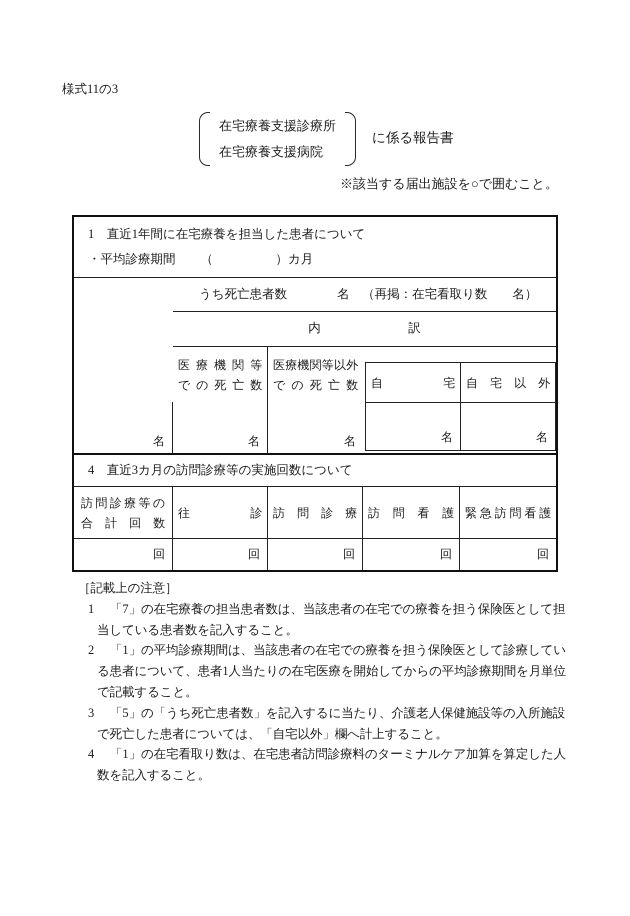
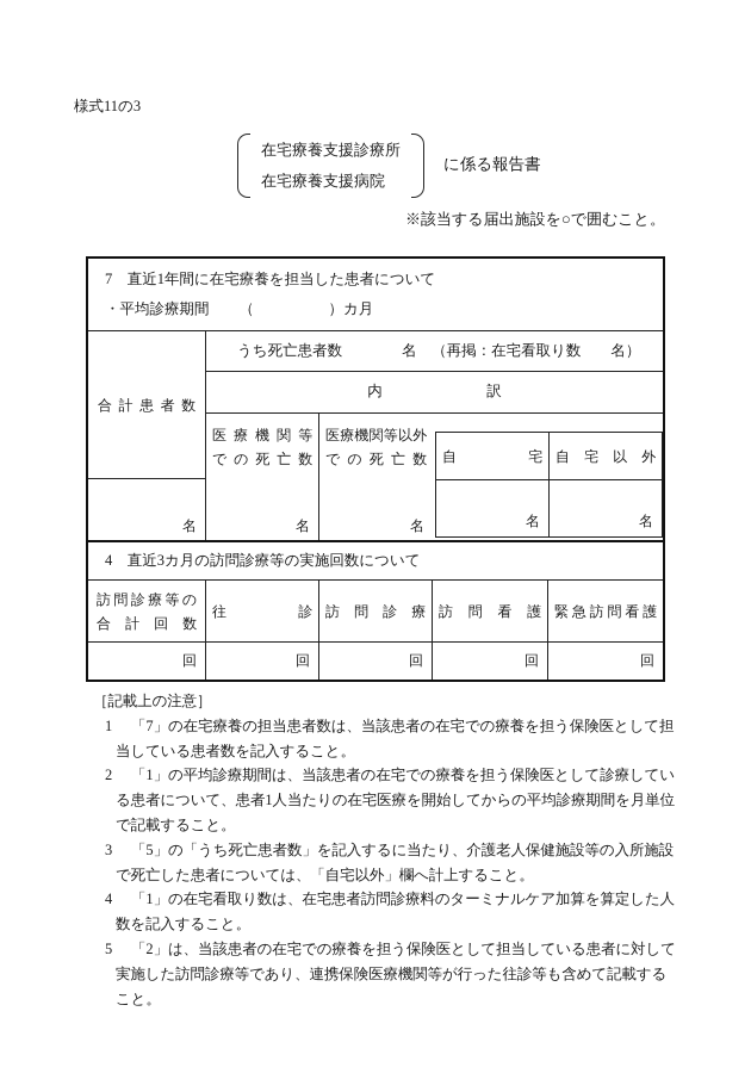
  様式11の3
  在宅療養支援診療所
  在宅療養支援病院
  に係る報告書
  ※該当する届出施設を○で囲むこと。
- 1 直近1年間に在宅療養を担当した患者について
+ 7 直近1年間に在宅療養を担当した患者について
  ・平均診療期間 （ ）カ月
+ 合計患者数
  うち死亡患者数 名 （再掲：在宅看取り数 名）
  内 訳
  医療機関等
  での死亡数
  医療機関等以外
  での死亡数
  名
  名
  名
  自宅
  自宅以外
  名
  名
  4 直近3カ月の訪問診療等の実施回数について
  訪問診療等の
  合計回数
  往診
  訪問診療
  訪問看護
  緊急訪問看護
  回
  回
  回
  回
  回
  ［記載上の注意］
  1
  「7」の在宅療養の担当患者数は、当該患者の在宅での療養を担う保険医として担
  当している患者数を記入すること。
  2
  「1」の平均診療期間は、当該患者の在宅での療養を担う保険医として診療してい
  る患者について、患者1人当たりの在宅医療を開始してからの平均診療期間を月単位
  で記載すること。
  3
  「5」の「うち死亡患者数」を記入するに当たり、介護老人保健施設等の入所施設
  で死亡した患者については、「自宅以外」欄へ計上すること。
  4
  「1」の在宅看取り数は、在宅患者訪問診療料のターミナルケア加算を算定した人
  数を記入すること。
+ 5
+ 「2」は、当該患者の在宅での療養を担う保険医として担当している患者に対して
+ 実施した訪問診療等であり、連携保険医療機関等が行った往診等も含めて記載する
+ こと。
